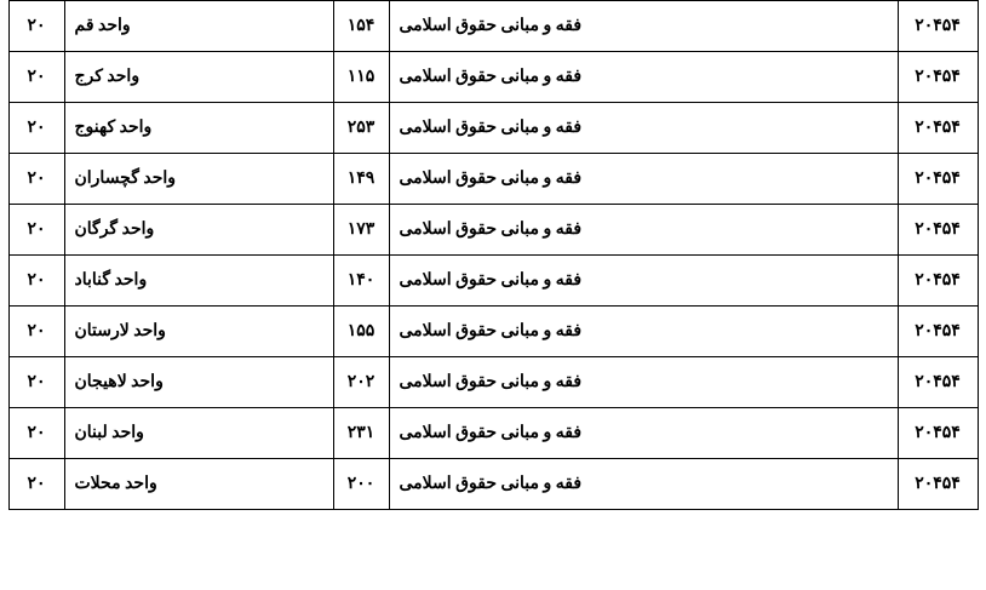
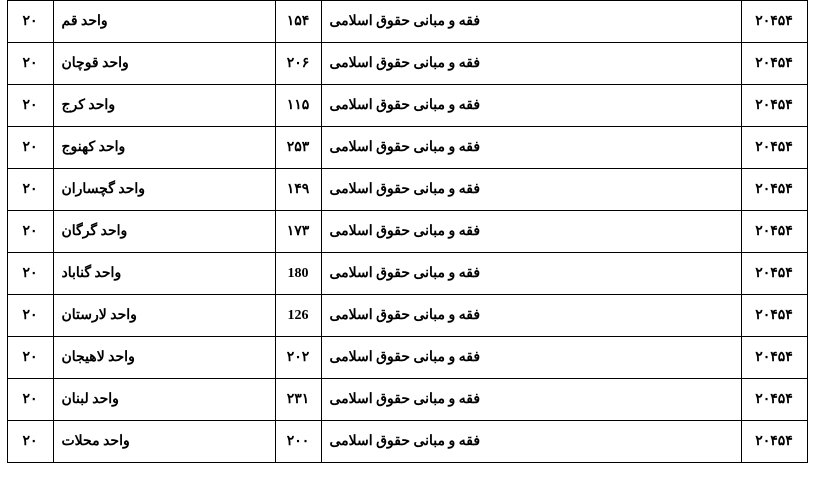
  ۲۰۴۵۴	فقه و مبانی حقوق اسلامی	۱۵۴	واحد قم	۲۰
+ ۲۰۴۵۴	فقه و مبانی حقوق اسلامی	۲۰۶	واحد قوچان	۲۰
  ۲۰۴۵۴	فقه و مبانی حقوق اسلامی	۱۱۵	واحد کرج	۲۰
  ۲۰۴۵۴	فقه و مبانی حقوق اسلامی	۲۵۳	واحد کهنوج	۲۰
  ۲۰۴۵۴	فقه و مبانی حقوق اسلامی	۱۴۹	واحد گچساران	۲۰
  ۲۰۴۵۴	فقه و مبانی حقوق اسلامی	۱۷۳	واحد گرگان	۲۰
- ۲۰۴۵۴	فقه و مبانی حقوق اسلامی	۱۴۰	واحد گناباد	۲۰
+ ۲۰۴۵۴	فقه و مبانی حقوق اسلامی	180	واحد گناباد	۲۰
- ۲۰۴۵۴	فقه و مبانی حقوق اسلامی	۱۵۵	واحد لارستان	۲۰
+ ۲۰۴۵۴	فقه و مبانی حقوق اسلامی	126	واحد لارستان	۲۰
  ۲۰۴۵۴	فقه و مبانی حقوق اسلامی	۲۰۲	واحد لاهیجان	۲۰
  ۲۰۴۵۴	فقه و مبانی حقوق اسلامی	۲۳۱	واحد لبنان	۲۰
  ۲۰۴۵۴	فقه و مبانی حقوق اسلامی	۲۰۰	واحد محلات	۲۰
